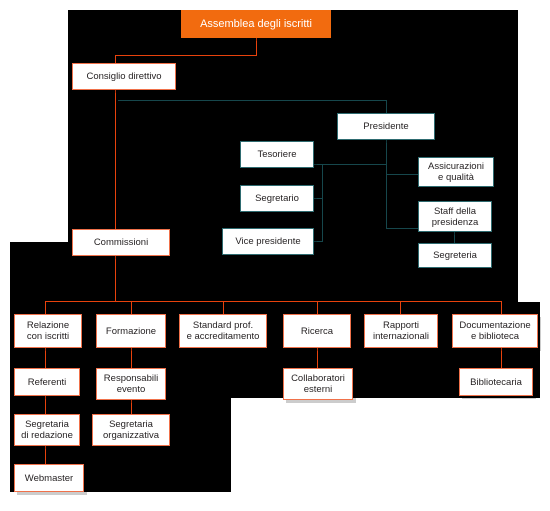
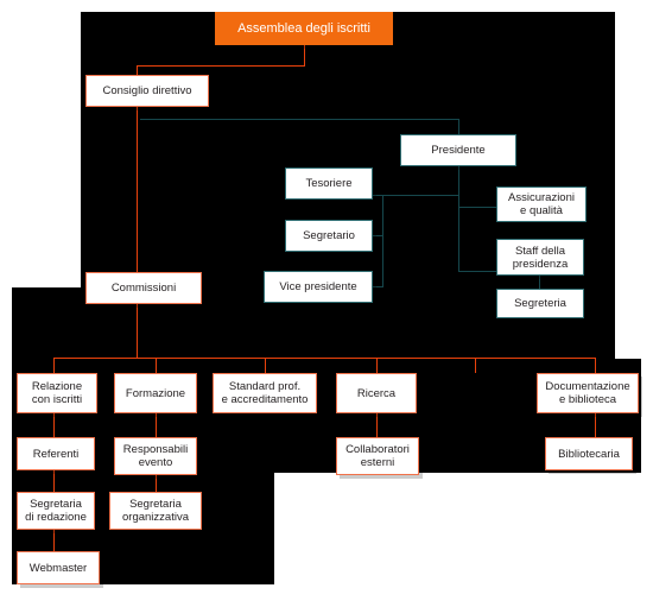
  Assemblea degli iscritti
  Consiglio direttivo
  Presidente
  Tesoriere
  Segretario
  Vice presidente
  Assicurazioni
  e qualità
  Staff della
  presidenza
  Segreteria
  Commissioni
  Relazione
  con iscritti
  Formazione
  Standard prof.
  e accreditamento
  Ricerca
- Rapporti
- internazionali
  Documentazione
  e biblioteca
  Referenti
  Responsabili
  evento
  Collaboratori
  esterni
  Bibliotecaria
  Segretaria
  di redazione
  Segretaria
  organizzativa
  Webmaster
